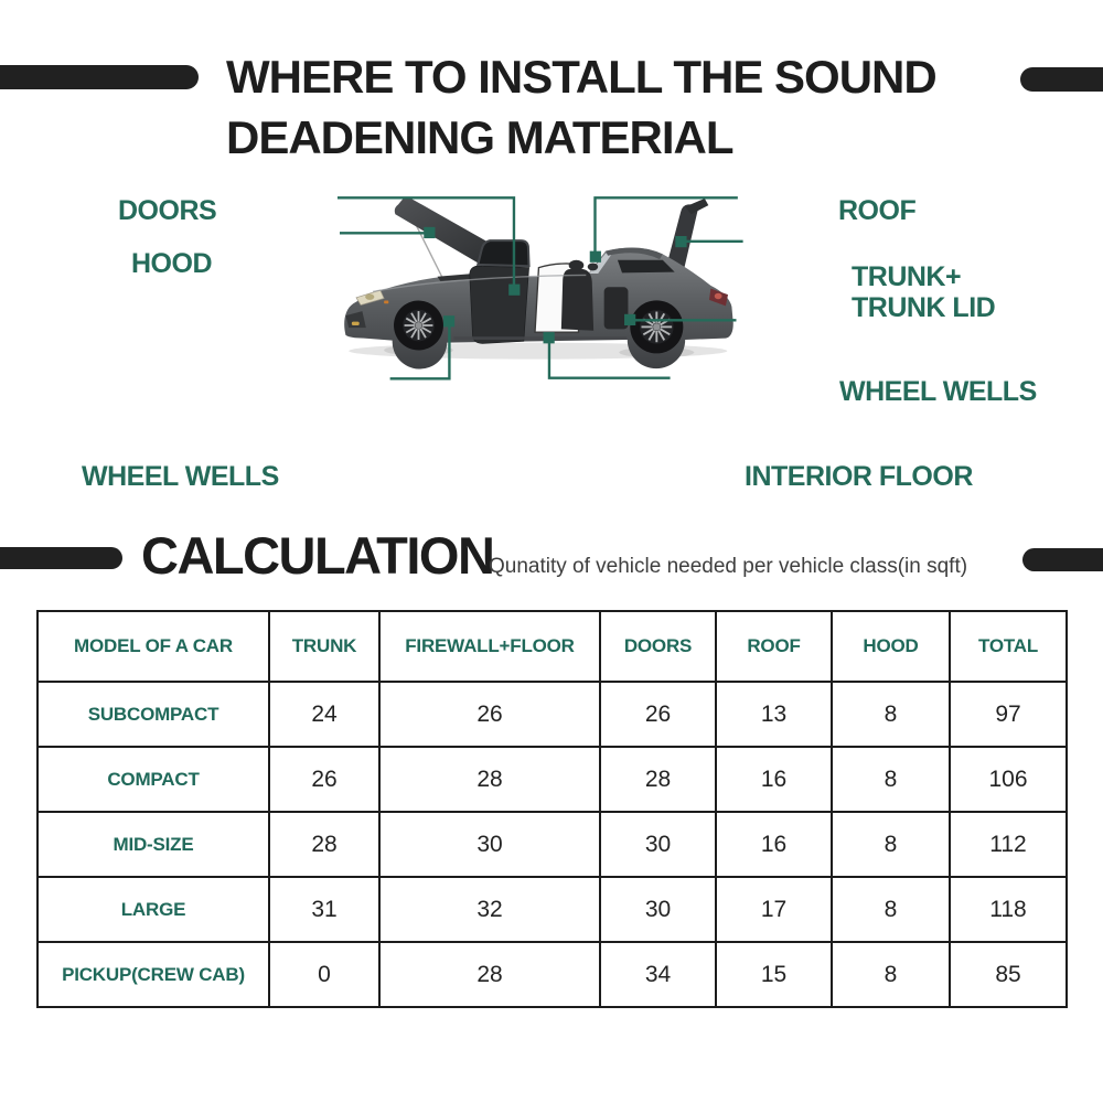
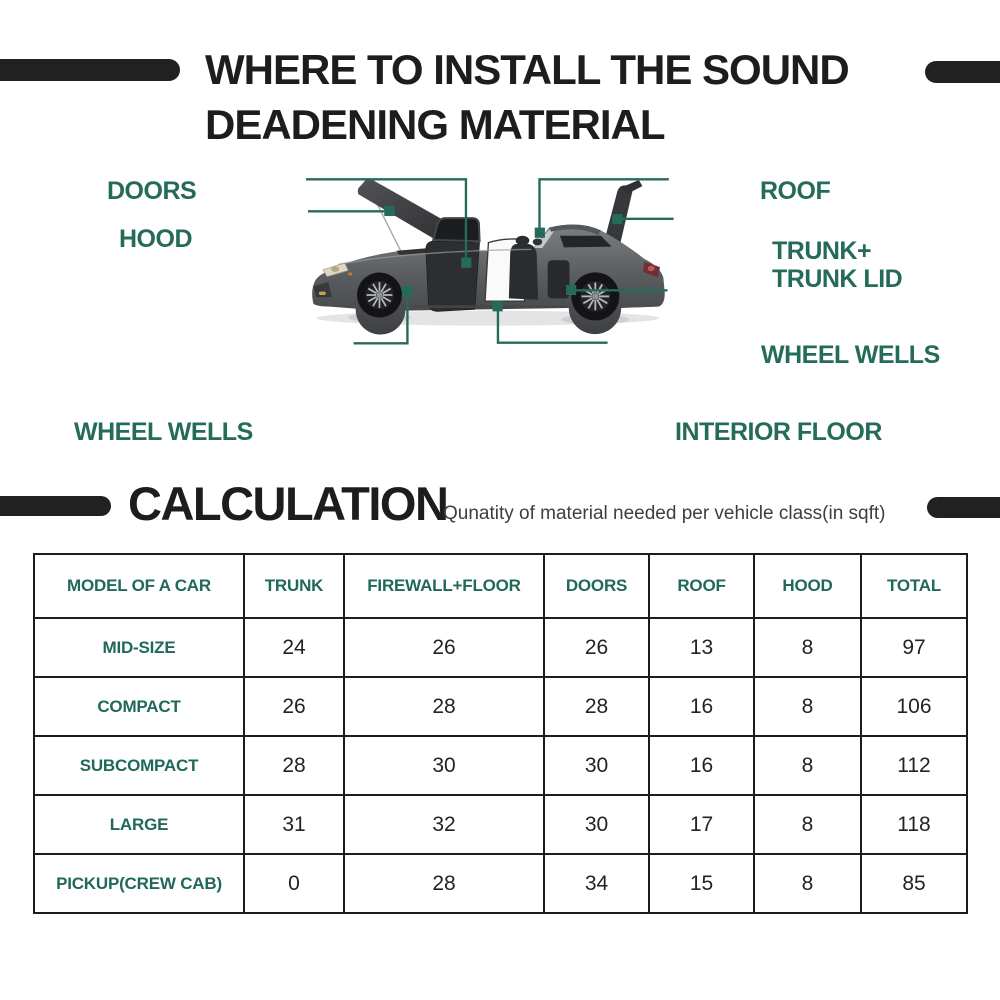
  WHERE TO INSTALL THE SOUND
  DEADENING MATERIAL
  DOORS
  HOOD
  ROOF
  TRUNK+
  TRUNK LID
  WHEEL WELLS
  WHEEL WELLS
  INTERIOR FLOOR
  CALCULATION
- Qunatity of vehicle needed per vehicle class(in sqft)
+ Qunatity of material needed per vehicle class(in sqft)
  MODEL OF A CAR	TRUNK	FIREWALL+FLOOR	DOORS	ROOF	HOOD	TOTAL
- SUBCOMPACT	24	26	26	13	8	97
+ MID-SIZE	24	26	26	13	8	97
  COMPACT	26	28	28	16	8	106
- MID-SIZE	28	30	30	16	8	112
+ SUBCOMPACT	28	30	30	16	8	112
  LARGE	31	32	30	17	8	118
  PICKUP(CREW CAB)	0	28	34	15	8	85
